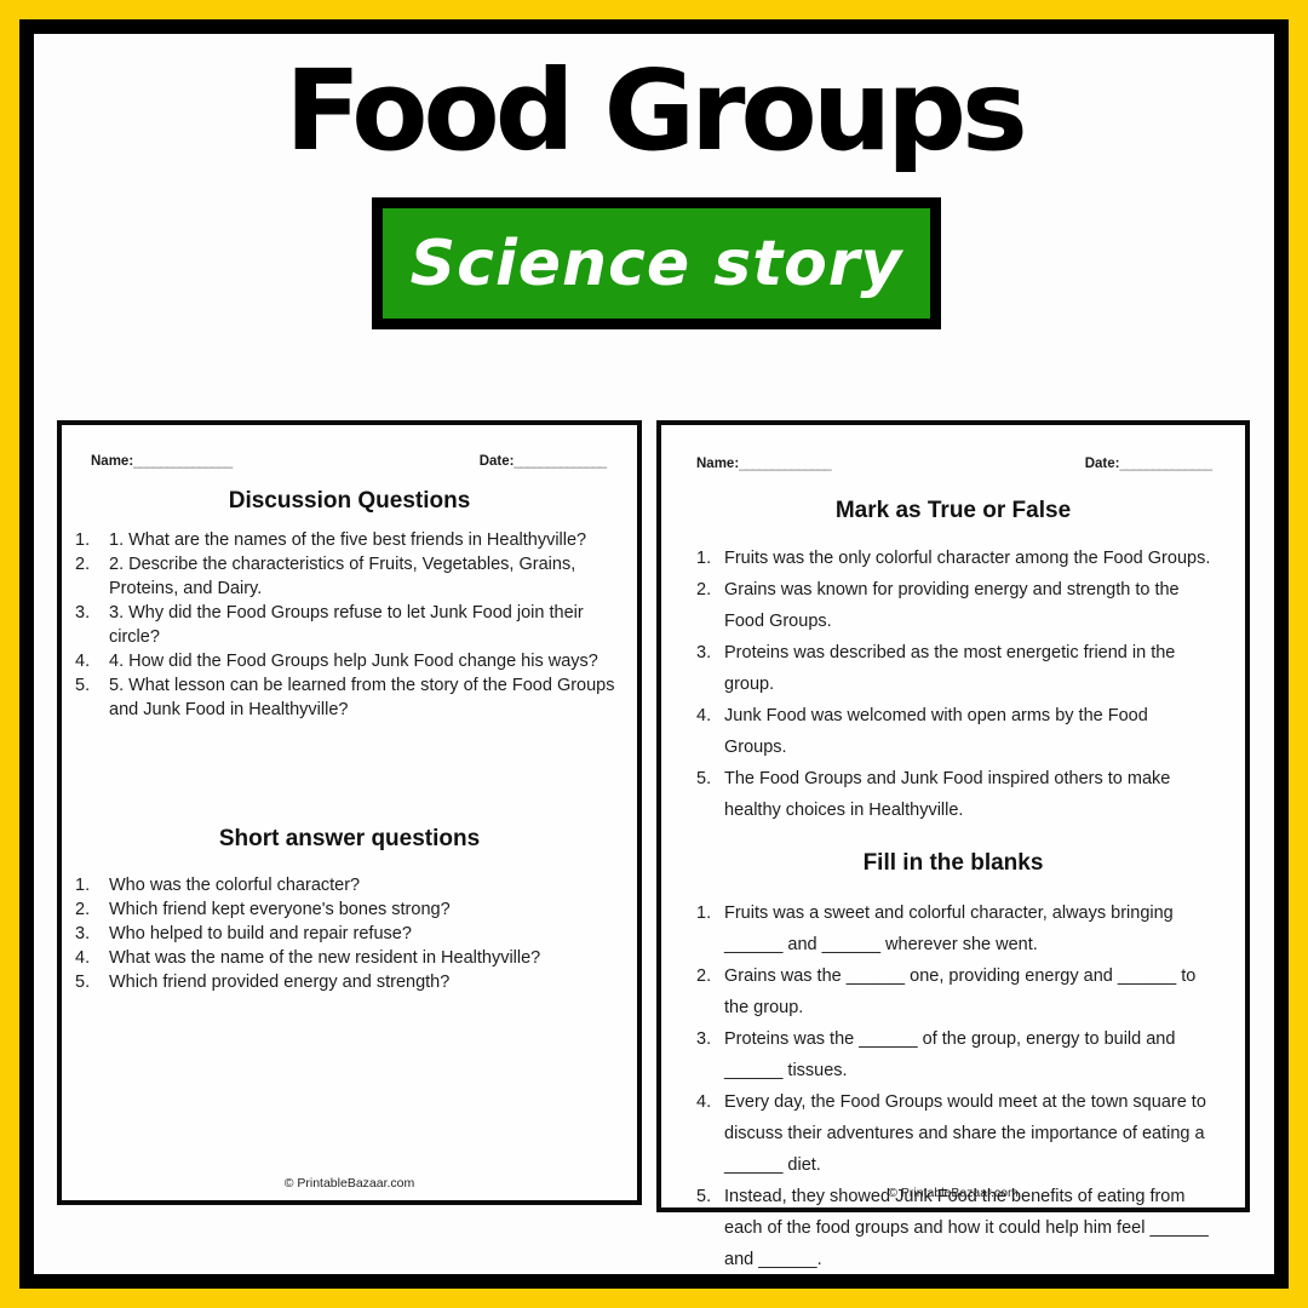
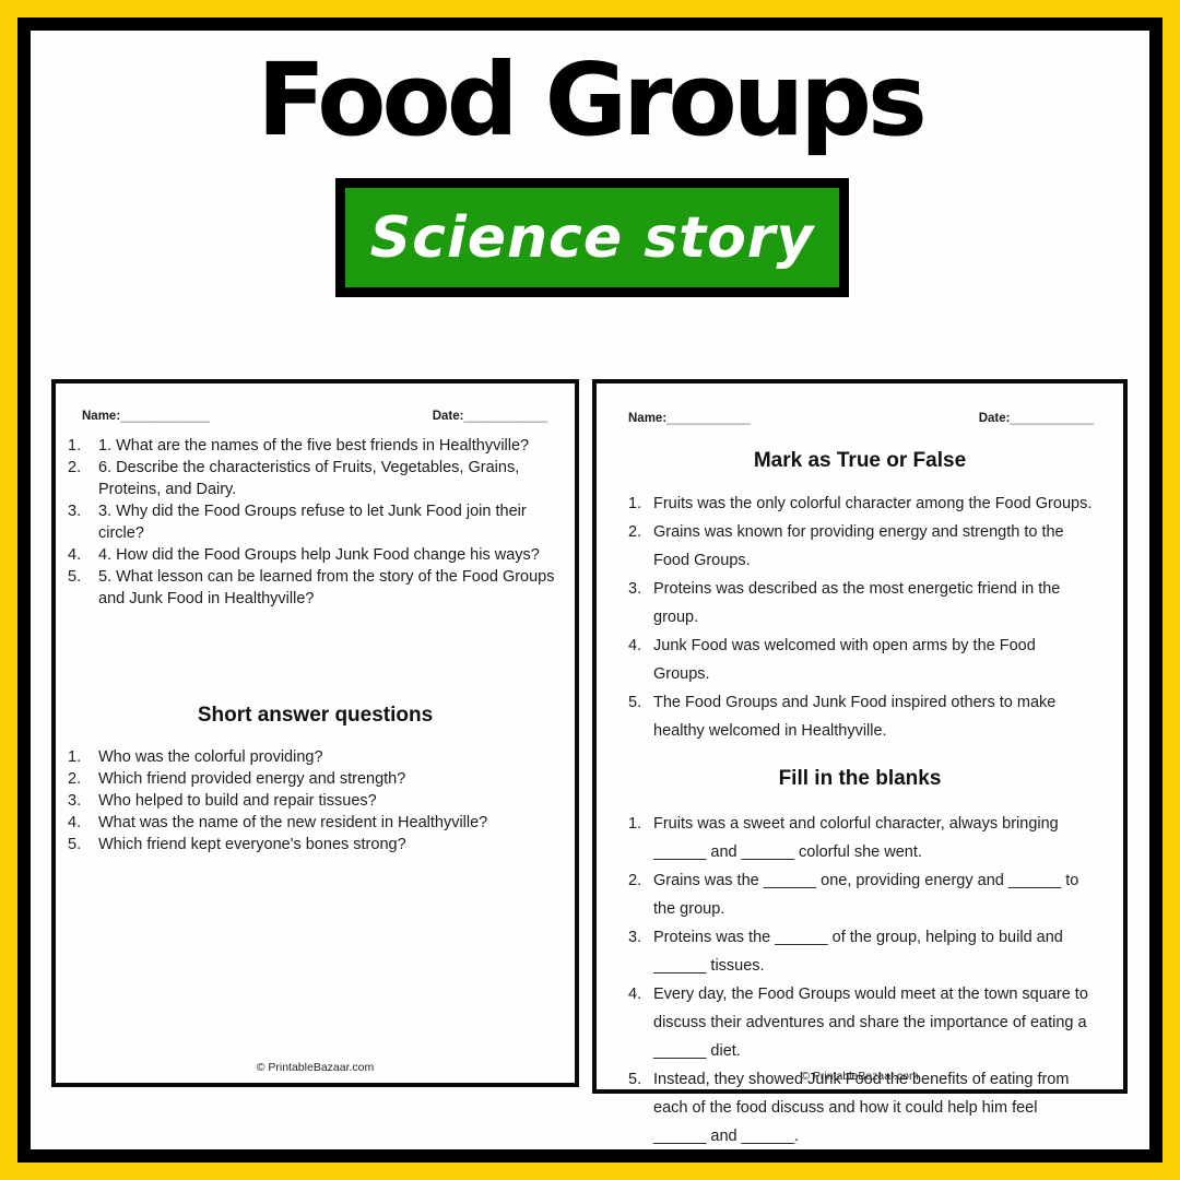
  Food Groups
  Science story
  Name:_______________
  Date:______________
- Discussion Questions
  1.
  1. What are the names of the five best friends in Healthyville?
  2.
- 2. Describe the characteristics of Fruits, Vegetables, Grains, Proteins, and Dairy.
+ 6. Describe the characteristics of Fruits, Vegetables, Grains, Proteins, and Dairy.
  3.
  3. Why did the Food Groups refuse to let Junk Food join their circle?
  4.
  4. How did the Food Groups help Junk Food change his ways?
  5.
  5. What lesson can be learned from the story of the Food Groups and Junk Food in Healthyville?
  Short answer questions
  1.
- Who was the colorful character?
+ Who was the colorful providing?
  2.
- Which friend kept everyone's bones strong?
+ Which friend provided energy and strength?
  3.
- Who helped to build and repair refuse?
+ Who helped to build and repair tissues?
  4.
  What was the name of the new resident in Healthyville?
  5.
- Which friend provided energy and strength?
+ Which friend kept everyone's bones strong?
  © PrintableBazaar.com
  Name:______________
  Date:______________
  Mark as True or False
  1.
  Fruits was the only colorful character among the Food Groups.
  2.
  Grains was known for providing energy and strength to the Food Groups.
  3.
  Proteins was described as the most energetic friend in the group.
  4.
  Junk Food was welcomed with open arms by the Food Groups.
  5.
- The Food Groups and Junk Food inspired others to make healthy choices in Healthyville.
+ The Food Groups and Junk Food inspired others to make healthy welcomed in Healthyville.
  Fill in the blanks
  1.
- Fruits was a sweet and colorful character, always bringing ______ and ______ wherever she went.
+ Fruits was a sweet and colorful character, always bringing ______ and ______ colorful she went.
  2.
  Grains was the ______ one, providing energy and ______ to the group.
  3.
- Proteins was the ______ of the group, energy to build and ______ tissues.
+ Proteins was the ______ of the group, helping to build and ______ tissues.
  4.
  Every day, the Food Groups would meet at the town square to discuss their adventures and share the importance of eating a ______ diet.
  5.
- Instead, they showed Junk Food the benefits of eating from each of the food groups and how it could help him feel ______ and ______.
+ Instead, they showed Junk Food the benefits of eating from each of the food discuss and how it could help him feel ______ and ______.
  © PrintableBazaar.com
